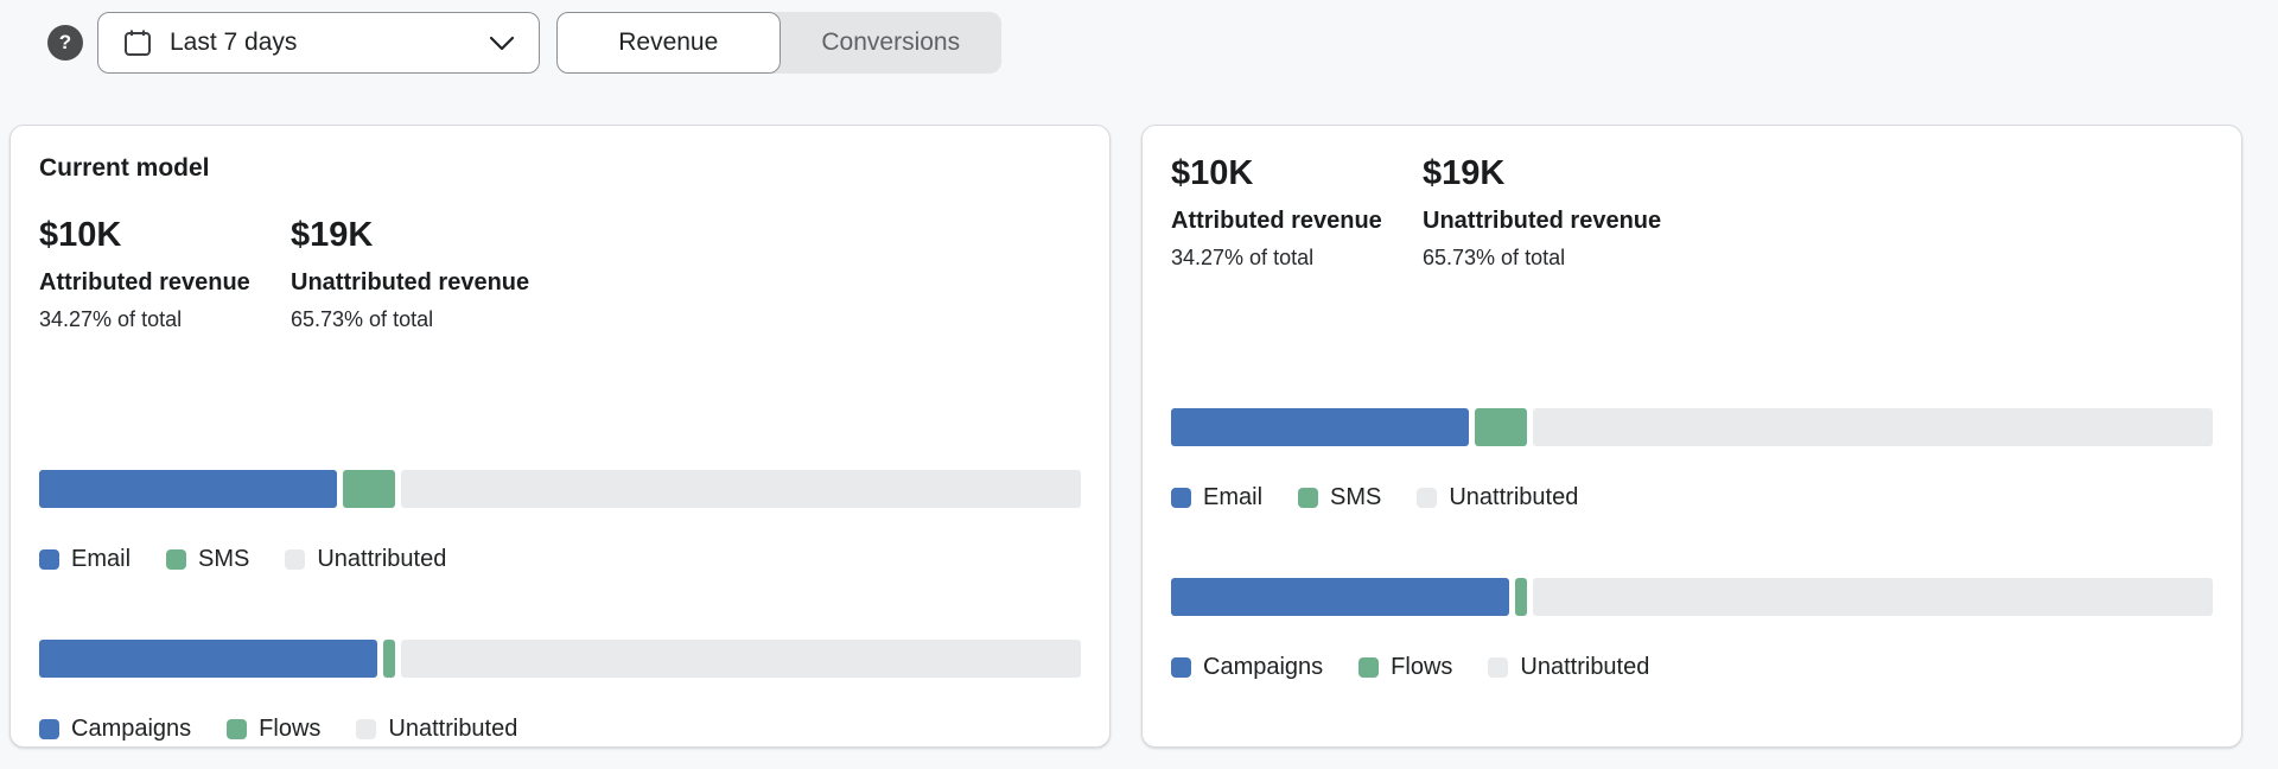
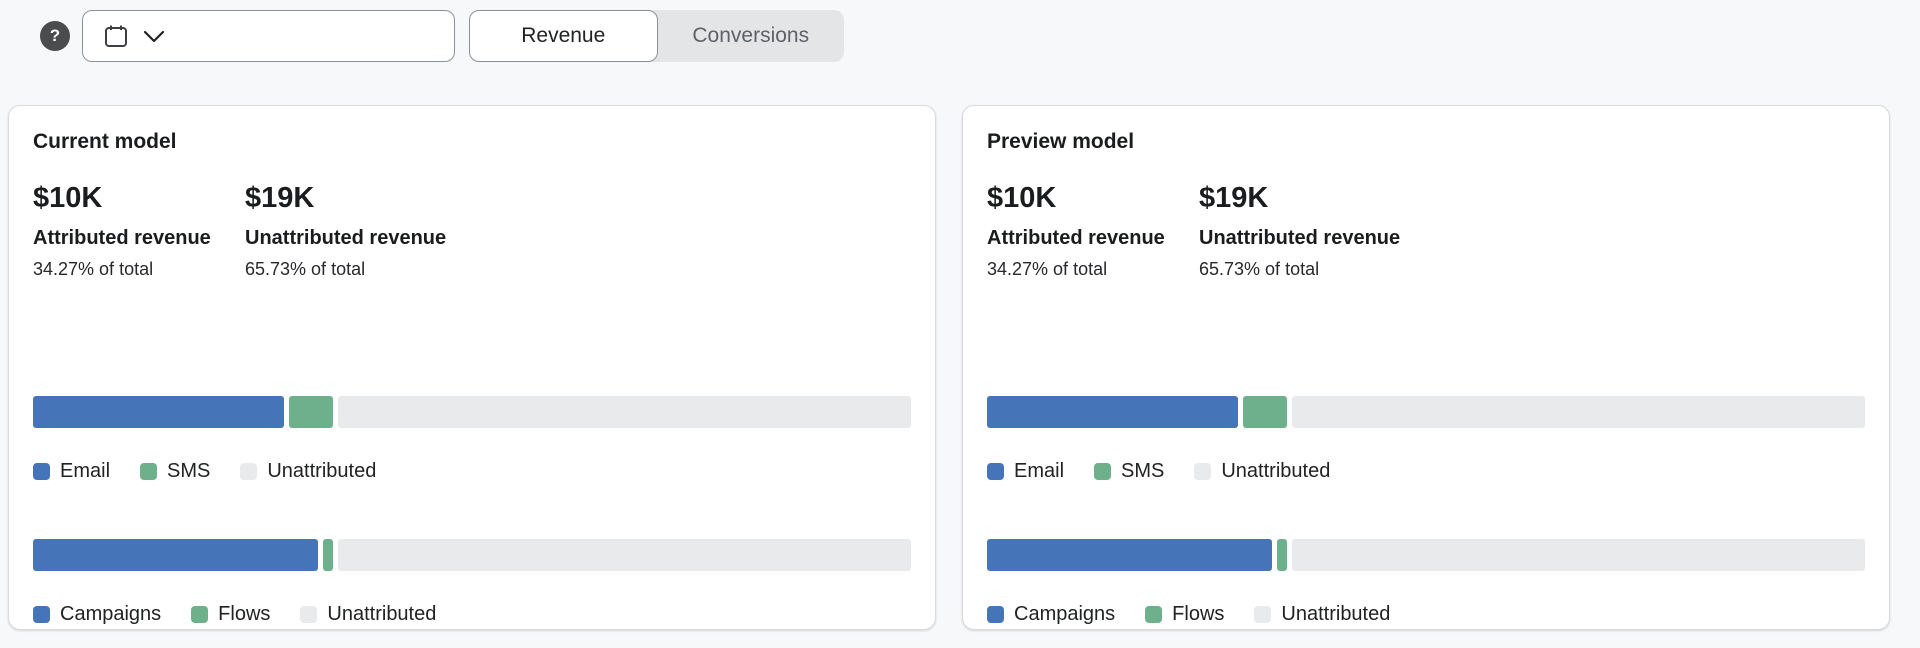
  ?
- Last 7 days
  Revenue
  Conversions
  Current model
  $10K
  Attributed revenue
  34.27% of total
  $19K
  Unattributed revenue
  65.73% of total
  Email
  SMS
  Unattributed
  Campaigns
  Flows
  Unattributed
+ Preview model
  $10K
  Attributed revenue
  34.27% of total
  $19K
  Unattributed revenue
  65.73% of total
  Email
  SMS
  Unattributed
  Campaigns
  Flows
  Unattributed
